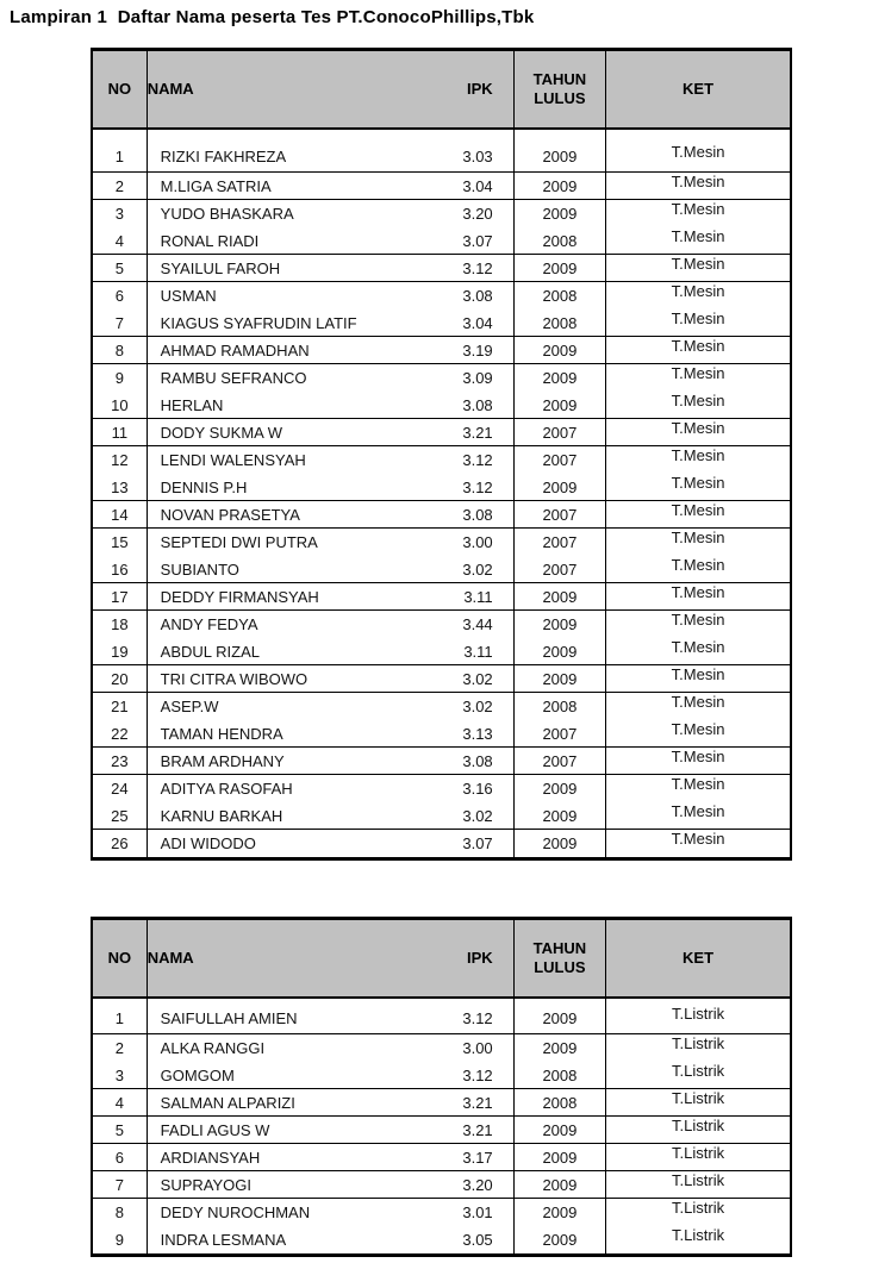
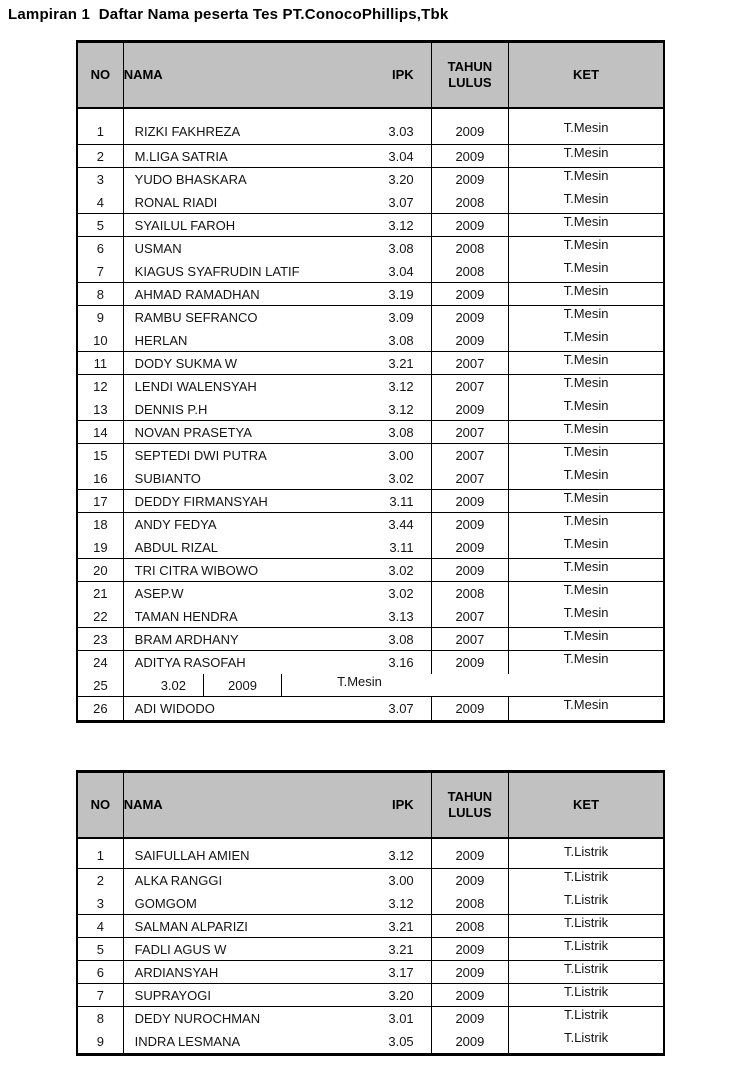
  Lampiran 1 Daftar Nama peserta Tes PT.ConocoPhillips,Tbk
  NO
  NAMA
  IPK
  TAHUN LULUS
  KET
  1
  RIZKI FAKHREZA
  3.03
  2009
  T.Mesin
  2
  M.LIGA SATRIA
  3.04
  2009
  T.Mesin
  3
  YUDO BHASKARA
  3.20
  2009
  T.Mesin
  4
  RONAL RIADI
  3.07
  2008
  T.Mesin
  5
  SYAILUL FAROH
  3.12
  2009
  T.Mesin
  6
  USMAN
  3.08
  2008
  T.Mesin
  7
  KIAGUS SYAFRUDIN LATIF
  3.04
  2008
  T.Mesin
  8
  AHMAD RAMADHAN
  3.19
  2009
  T.Mesin
  9
  RAMBU SEFRANCO
  3.09
  2009
  T.Mesin
  10
  HERLAN
  3.08
  2009
  T.Mesin
  11
  DODY SUKMA W
  3.21
  2007
  T.Mesin
  12
  LENDI WALENSYAH
  3.12
  2007
  T.Mesin
  13
  DENNIS P.H
  3.12
  2009
  T.Mesin
  14
  NOVAN PRASETYA
  3.08
  2007
  T.Mesin
  15
  SEPTEDI DWI PUTRA
  3.00
  2007
  T.Mesin
  16
  SUBIANTO
  3.02
  2007
  T.Mesin
  17
  DEDDY FIRMANSYAH
  3.11
  2009
  T.Mesin
  18
  ANDY FEDYA
  3.44
  2009
  T.Mesin
  19
  ABDUL RIZAL
  3.11
  2009
  T.Mesin
  20
  TRI CITRA WIBOWO
  3.02
  2009
  T.Mesin
  21
  ASEP.W
  3.02
  2008
  T.Mesin
  22
  TAMAN HENDRA
  3.13
  2007
  T.Mesin
  23
  BRAM ARDHANY
  3.08
  2007
  T.Mesin
  24
  ADITYA RASOFAH
  3.16
  2009
  T.Mesin
  25
- KARNU BARKAH
  3.02
  2009
  T.Mesin
  26
  ADI WIDODO
  3.07
  2009
  T.Mesin
  NO
  NAMA
  IPK
  TAHUN LULUS
  KET
  1
  SAIFULLAH AMIEN
  3.12
  2009
  T.Listrik
  2
  ALKA RANGGI
  3.00
  2009
  T.Listrik
  3
  GOMGOM
  3.12
  2008
  T.Listrik
  4
  SALMAN ALPARIZI
  3.21
  2008
  T.Listrik
  5
  FADLI AGUS W
  3.21
  2009
  T.Listrik
  6
  ARDIANSYAH
  3.17
  2009
  T.Listrik
  7
  SUPRAYOGI
  3.20
  2009
  T.Listrik
  8
  DEDY NUROCHMAN
  3.01
  2009
  T.Listrik
  9
  INDRA LESMANA
  3.05
  2009
  T.Listrik
